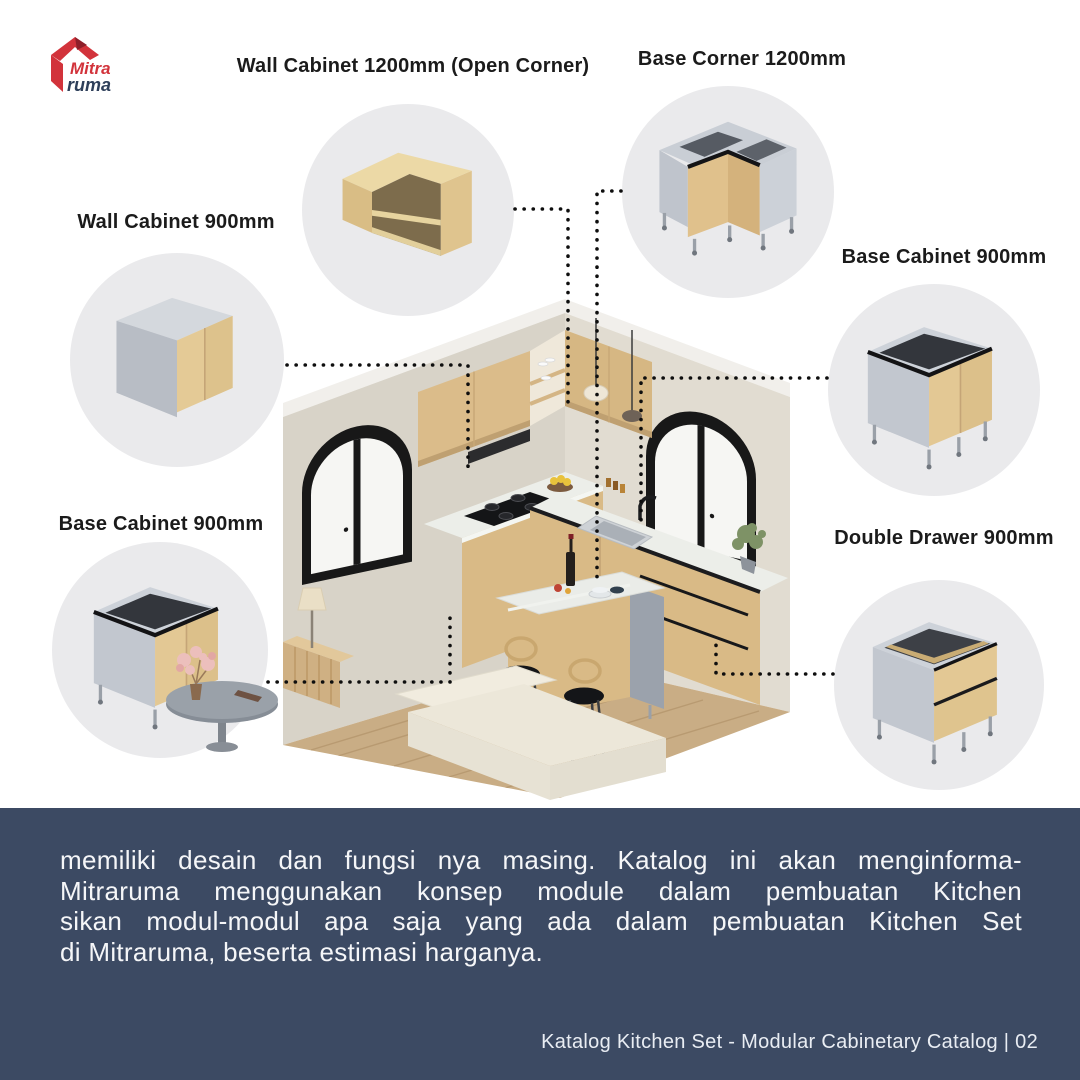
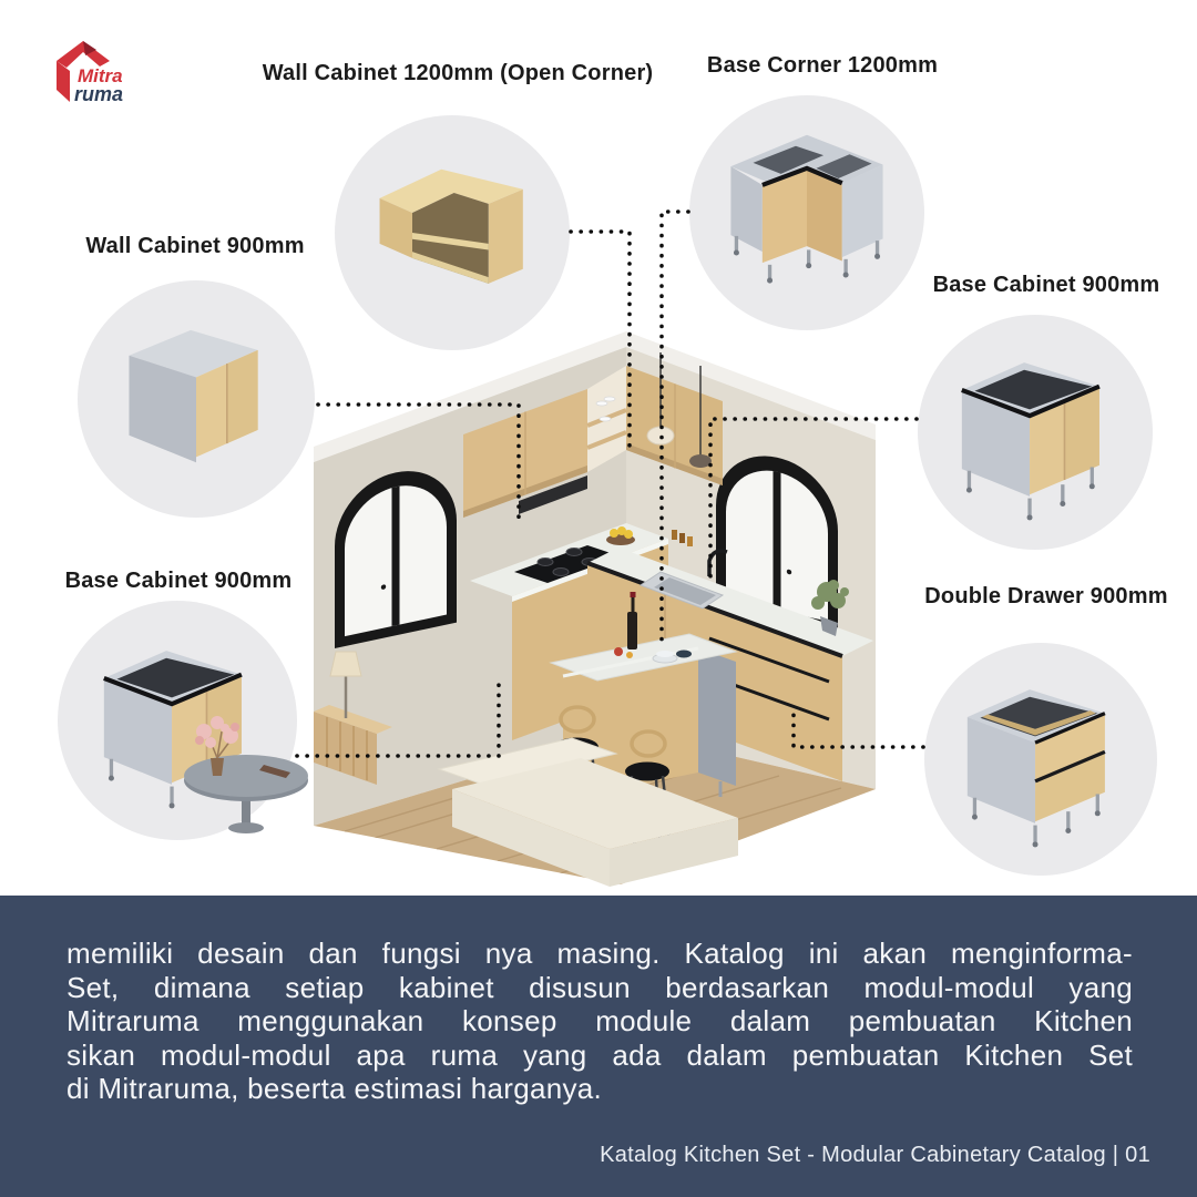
  Mitra
  ruma
  Wall Cabinet 1200mm (Open Corner)
  Base Corner 1200mm
  Wall Cabinet 900mm
  Base Cabinet 900mm
  Base Cabinet 900mm
  Double Drawer 900mm
  memiliki desain dan fungsi nya masing. Katalog ini akan menginforma-
+ Set, dimana setiap kabinet disusun berdasarkan modul-modul yang
  Mitraruma menggunakan konsep module dalam pembuatan Kitchen
- sikan modul-modul apa saja yang ada dalam pembuatan Kitchen Set
+ sikan modul-modul apa ruma yang ada dalam pembuatan Kitchen Set
  di Mitraruma, beserta estimasi harganya.
- Katalog Kitchen Set - Modular Cabinetary Catalog | 02
+ Katalog Kitchen Set - Modular Cabinetary Catalog | 01
